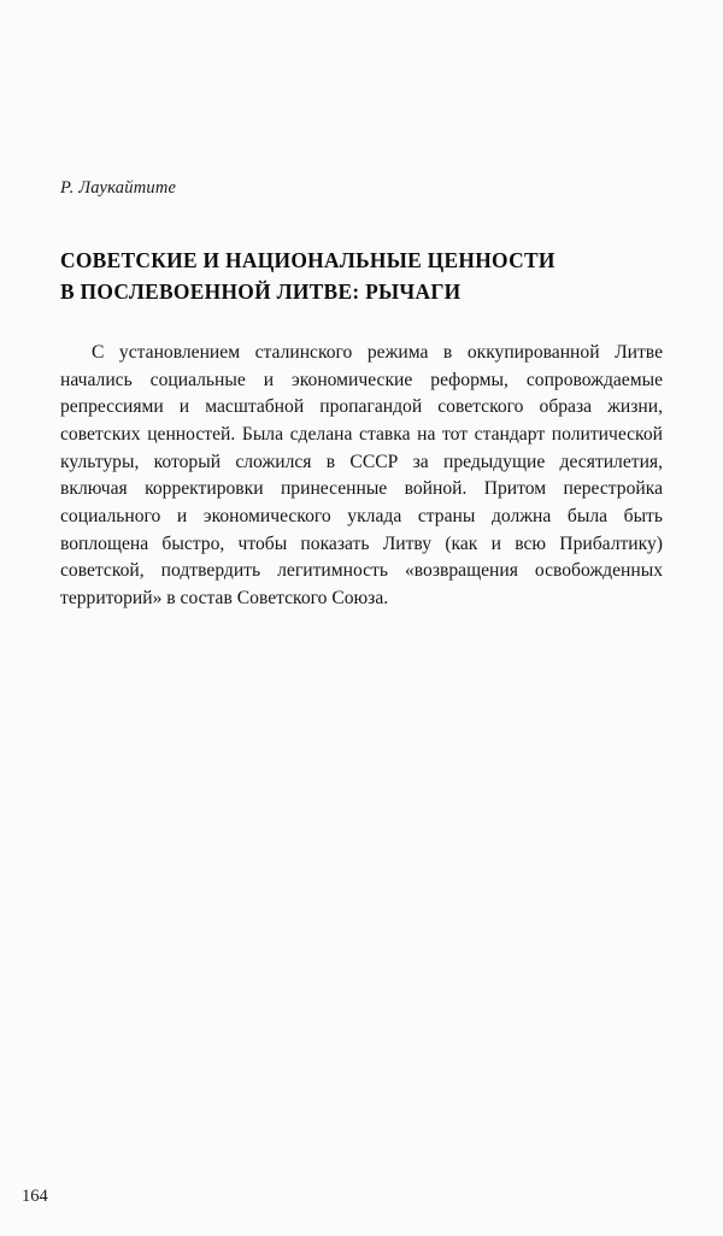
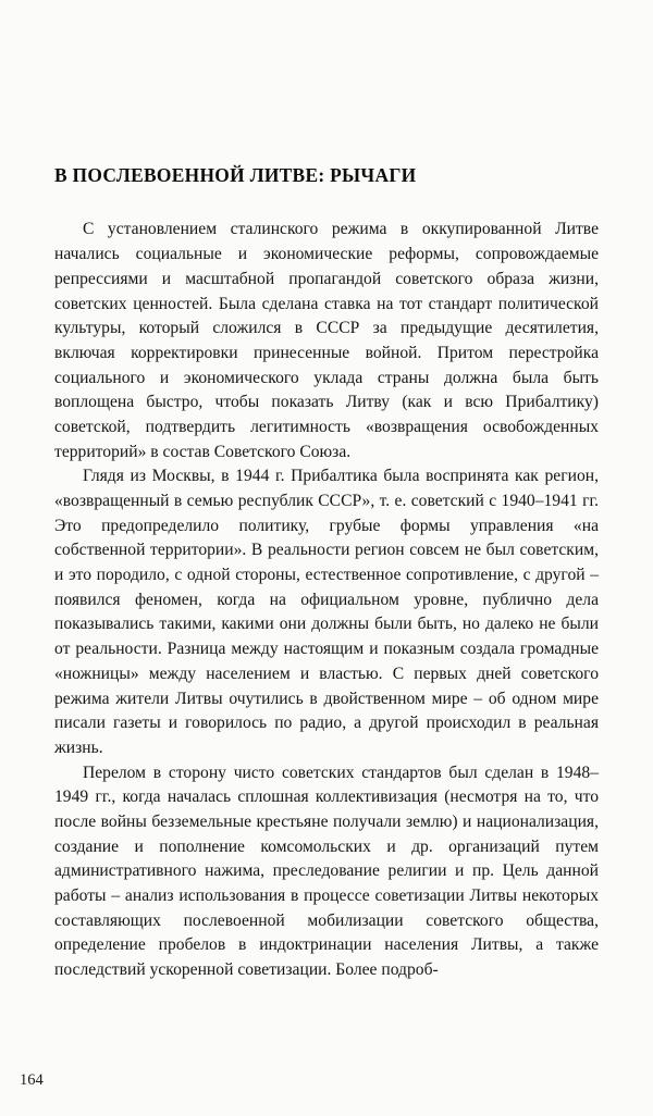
- Р. Лаукайтите
- СОВЕТСКИЕ И НАЦИОНАЛЬНЫЕ ЦЕННОСТИ
  В ПОСЛЕВОЕННОЙ ЛИТВЕ: РЫЧАГИ
  С установлением сталинского режима в оккупированной Литве начались социальные и экономические реформы, сопровождаемые репрессиями и масштабной пропагандой советского образа жизни, советских ценностей. Была сделана ставка на тот стандарт политической культуры, который сложился в СССР за предыдущие десятилетия, включая корректировки принесенные войной. Притом перестройка социального и экономического уклада страны должна была быть воплощена быстро, чтобы показать Литву (как и всю Прибалтику) советской, подтвердить легитимность «возвращения освобожденных территорий» в состав Советского Союза.
+ Глядя из Москвы, в 1944 г. Прибалтика была воспринята как регион, «возвращенный в семью республик СССР», т. е. советский с 1940–1941 гг. Это предопределило политику, грубые формы управления «на собственной территории». В реальности регион совсем не был советским, и это породило, с одной стороны, естественное сопротивление, с другой – появился феномен, когда на официальном уровне, публично дела показывались такими, какими они должны были быть, но далеко не были от реальности. Разница между настоящим и показным создала громадные «ножницы» между населением и властью. С первых дней советского режима жители Литвы очутились в двойственном мире – об одном мире писали газеты и говорилось по радио, а другой происходил в реальная жизнь.
+ Перелом в сторону чисто советских стандартов был сделан в 1948–1949 гг., когда началась сплошная коллективизация (несмотря на то, что после войны безземельные крестьяне получали землю) и национализация, создание и пополнение комсомольских и др. организаций путем административного нажима, преследование религии и пр. Цель данной работы – анализ использования в процессе советизации Литвы некоторых составляющих послевоенной мобилизации советского общества, определение пробелов в индоктринации населения Литвы, а также последствий ускоренной советизации. Более подроб-
  164
